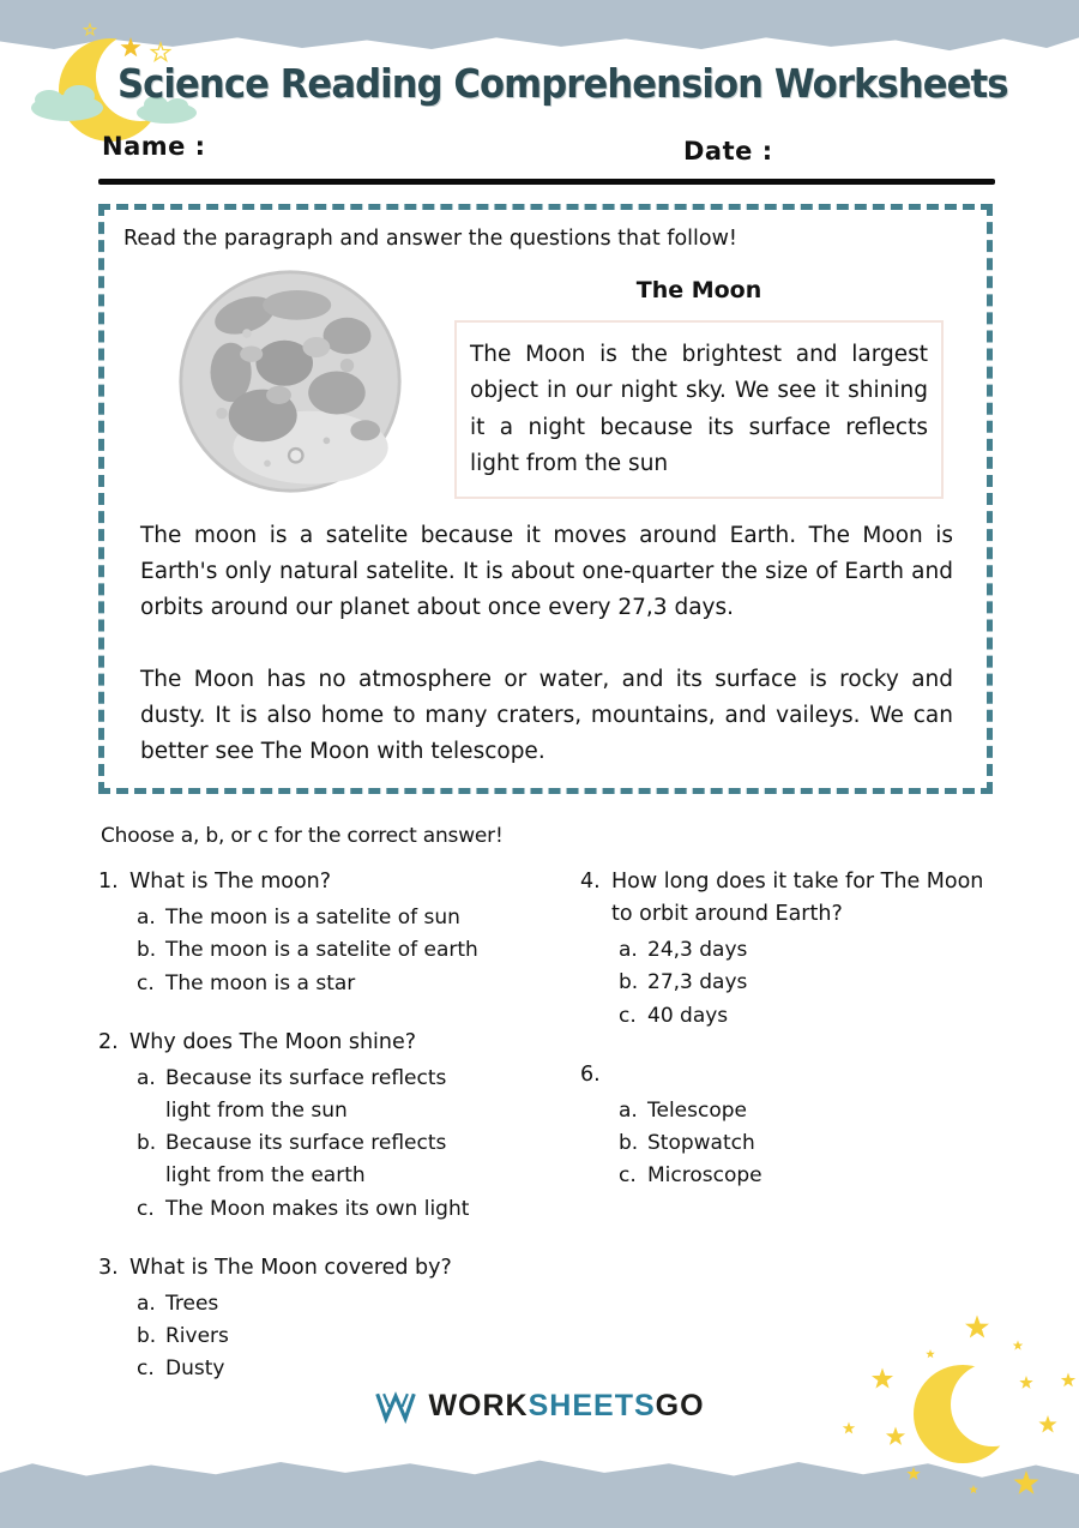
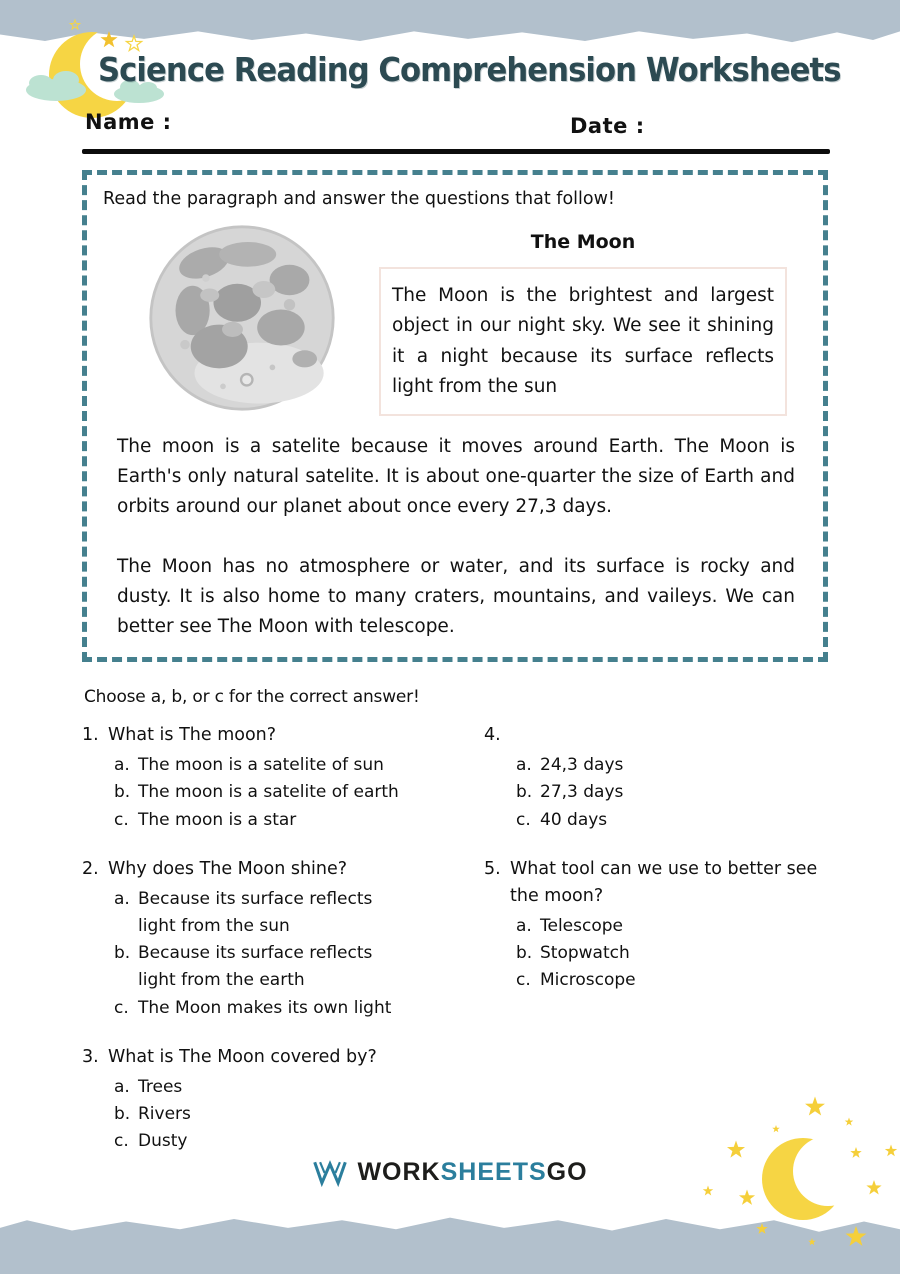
  Science Reading Comprehension Worksheets
  Name :
  Date :
  Read the paragraph and answer the questions that follow!
  The Moon
  The Moon is the brightest and largest object in our night sky. We see it shining it a night because its surface reflects light from the sun
  The moon is a satelite because it moves around Earth. The Moon is Earth's only natural satelite. It is about one-quarter the size of Earth and orbits around our planet about once every 27,3 days.
  The Moon has no atmosphere or water, and its surface is rocky and dusty. It is also home to many craters, mountains, and vaileys. We can better see The Moon with telescope.
  Choose a, b, or c for the correct answer!
  1.
  What is The moon?
  a.
  The moon is a satelite of sun
  b.
  The moon is a satelite of earth
  c.
  The moon is a star
  2.
  Why does The Moon shine?
  a.
  Because its surface reflects
  light from the sun
  b.
  Because its surface reflects
  light from the earth
  c.
  The Moon makes its own light
  3.
  What is The Moon covered by?
  a.
  Trees
  b.
  Rivers
  c.
  Dusty
  4.
- How long does it take for The Moon
- to orbit around Earth?
  a.
  24,3 days
  b.
  27,3 days
  c.
  40 days
- 6.
+ 5.
+ What tool can we use to better see
+ the moon?
  a.
  Telescope
  b.
  Stopwatch
  c.
  Microscope
  WORKSHEETSGO
